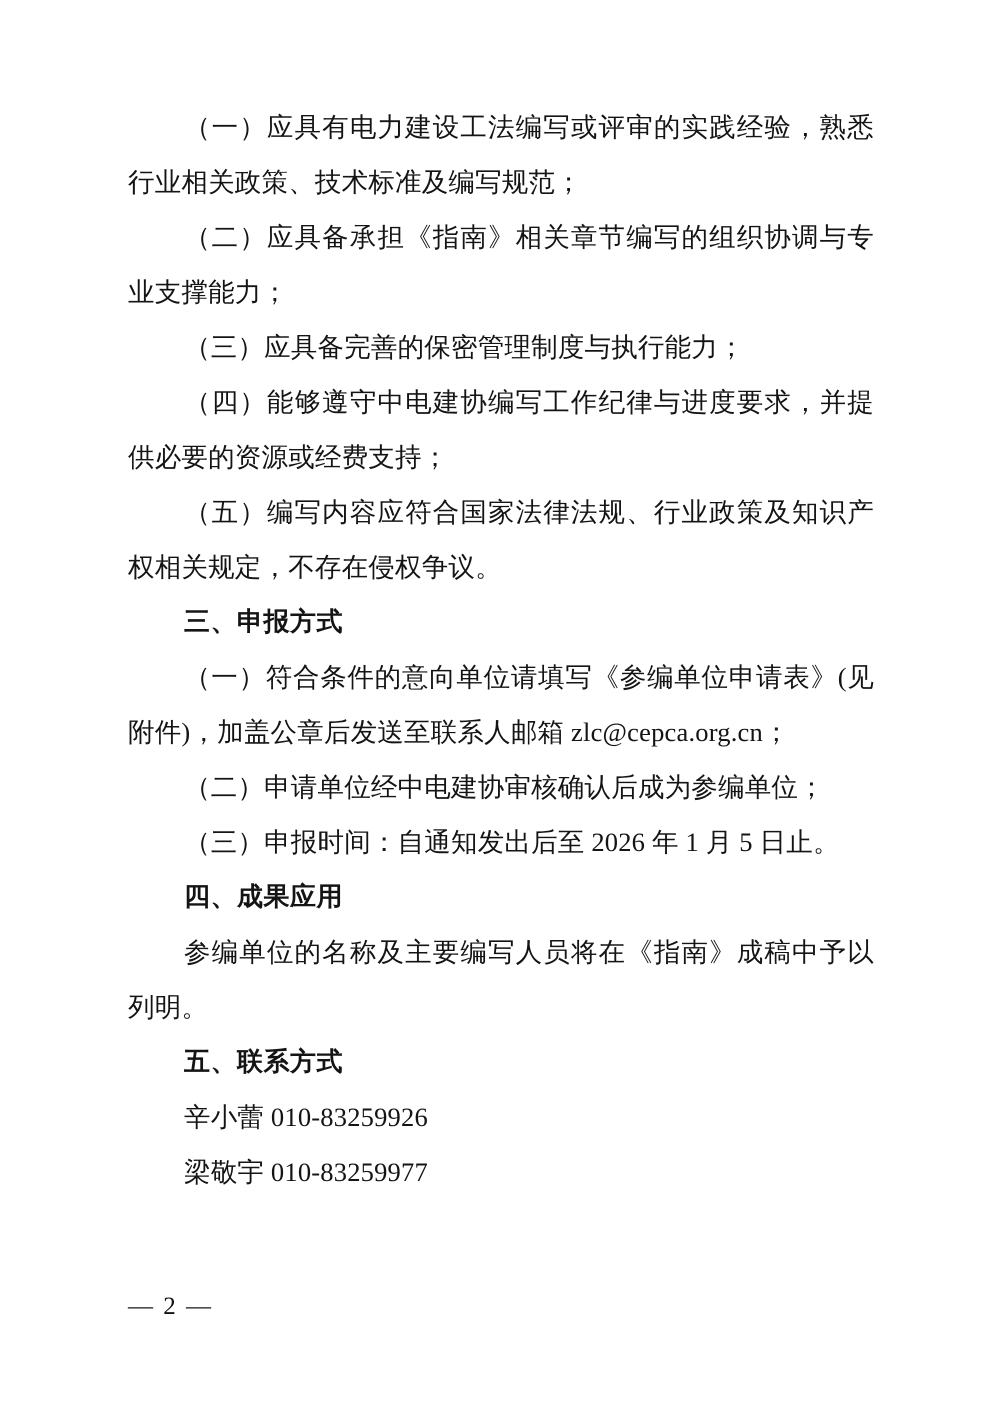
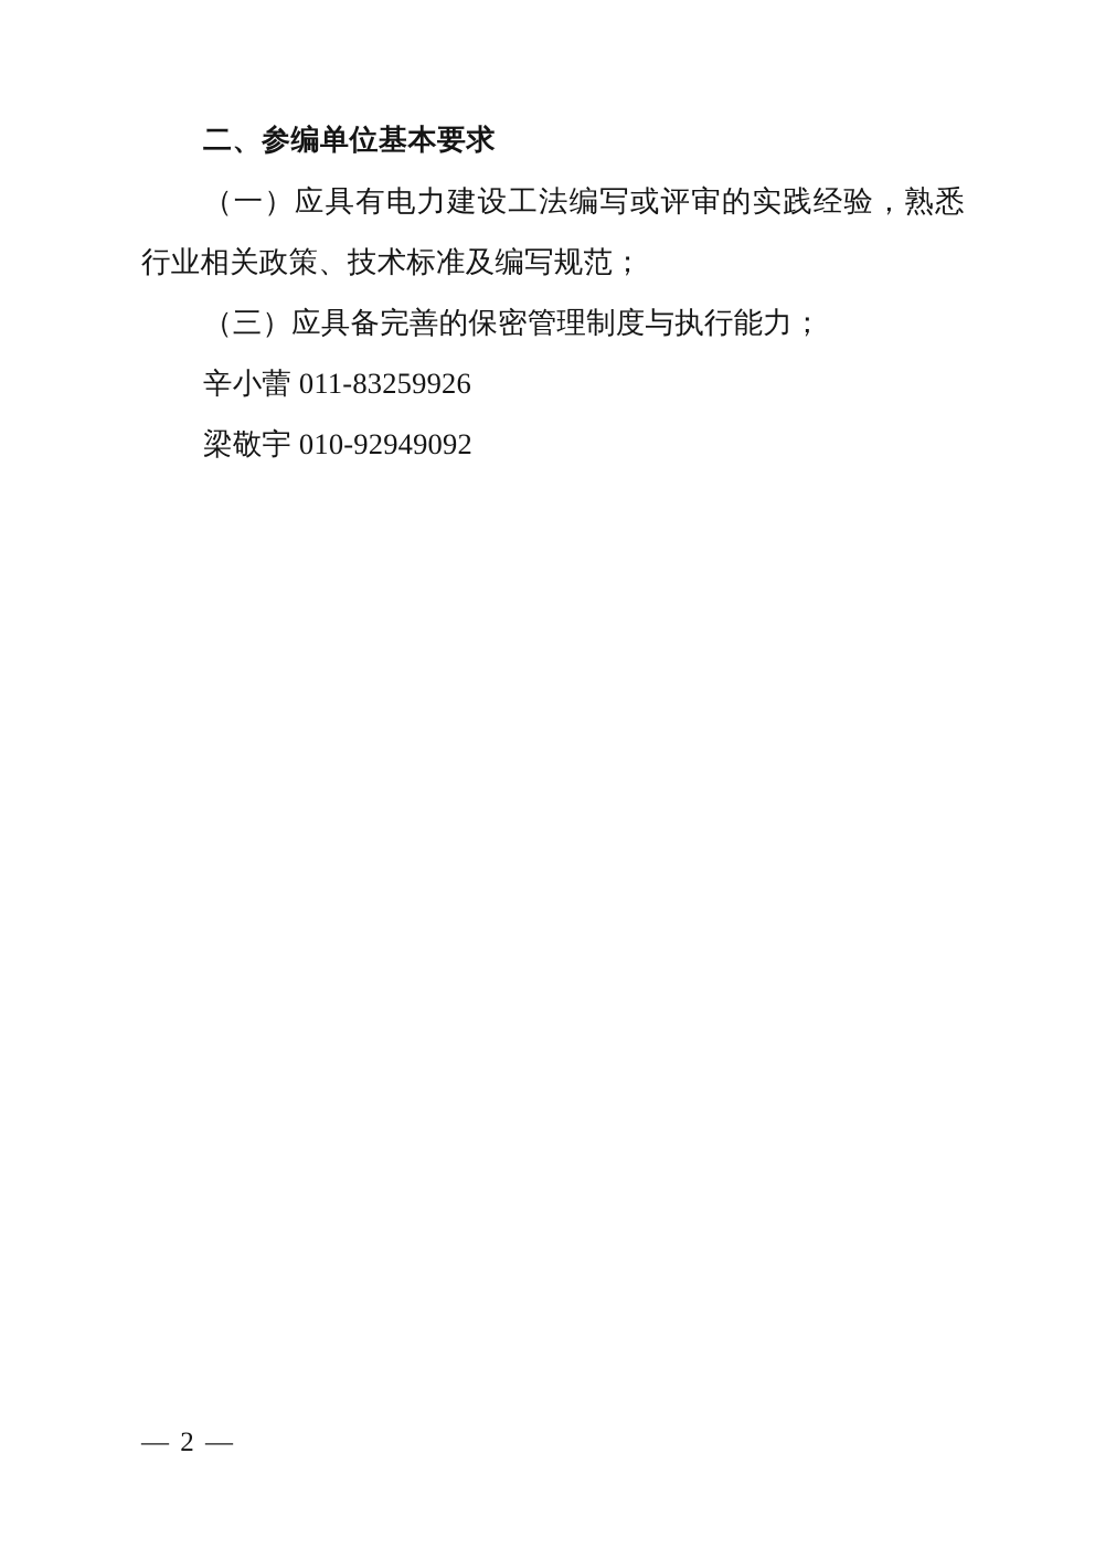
+ 二、参编单位基本要求
  （一）应具有电力建设工法编写或评审的实践经验，熟悉行业相关政策、技术标准及编写规范；
- （二）应具备承担《指南》相关章节编写的组织协调与专业支撑能力；
  （三）应具备完善的保密管理制度与执行能力；
- （四）能够遵守中电建协编写工作纪律与进度要求，并提供必要的资源或经费支持；
- （五）编写内容应符合国家法律法规、行业政策及知识产权相关规定，不存在侵权争议。
- 三、申报方式
- （一）符合条件的意向单位请填写《参编单位申请表》(见附件)，加盖公章后发送至联系人邮箱 zlc@cepca.org.cn；
- （二）申请单位经中电建协审核确认后成为参编单位；
- （三）申报时间：自通知发出后至 2026 年 1 月 5 日止。
- 四、成果应用
- 参编单位的名称及主要编写人员将在《指南》成稿中予以列明。
- 五、联系方式
- 辛小蕾 010-83259926
+ 辛小蕾 011-83259926
- 梁敬宇 010-83259977
+ 梁敬宇 010-92949092
  — 2 —
